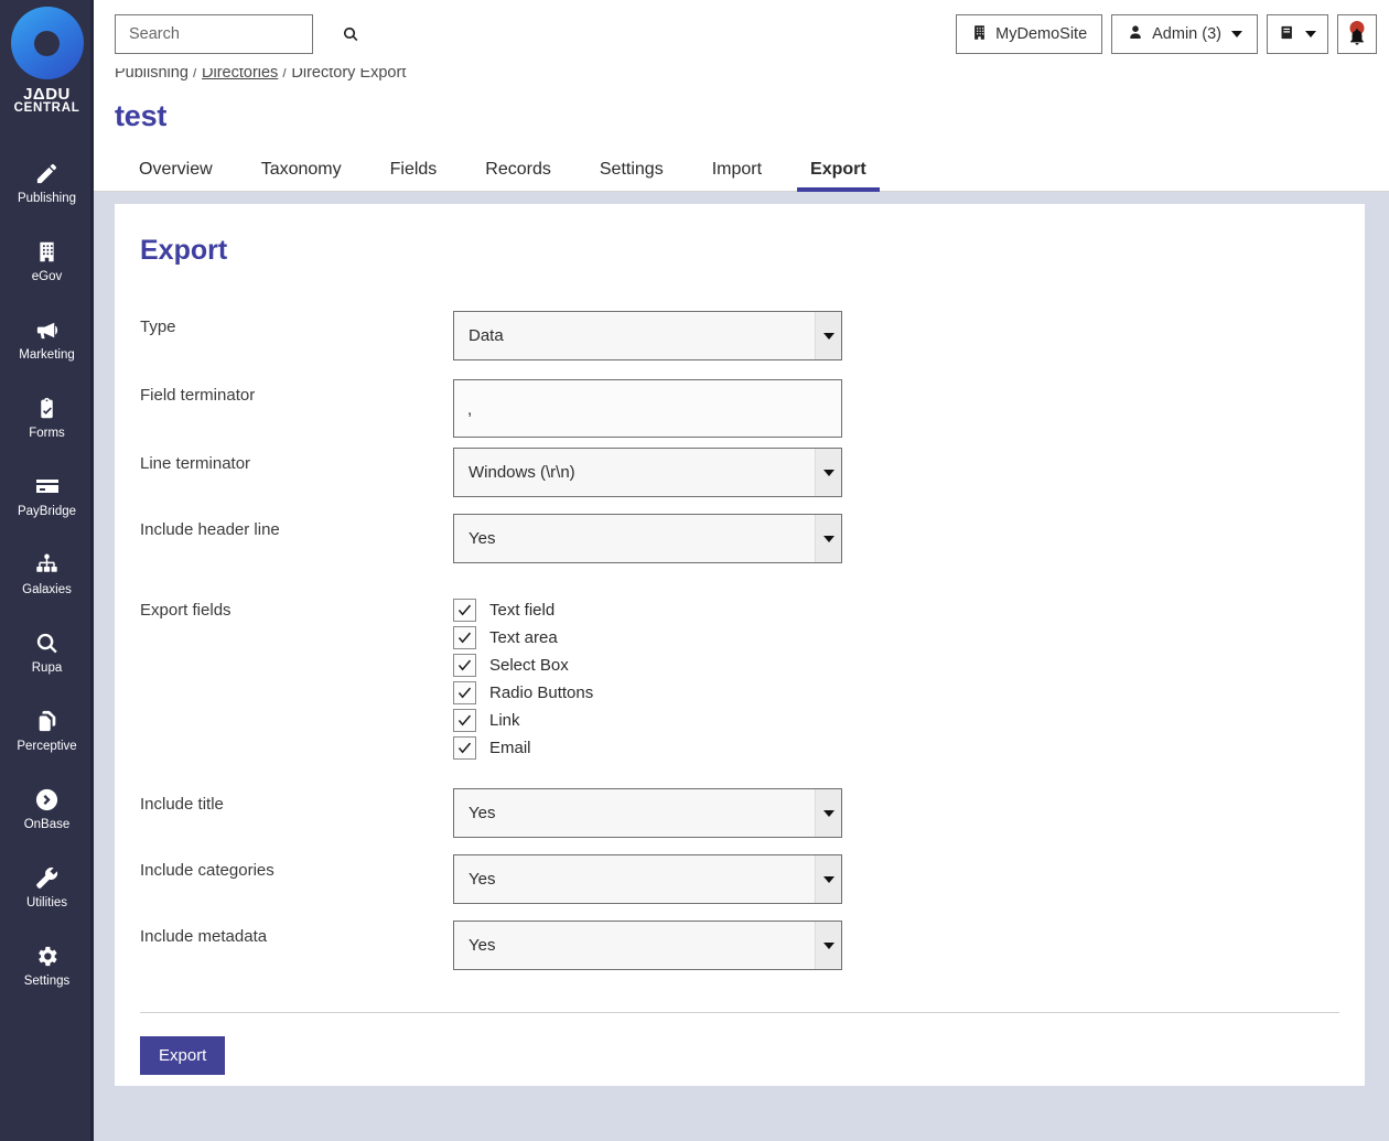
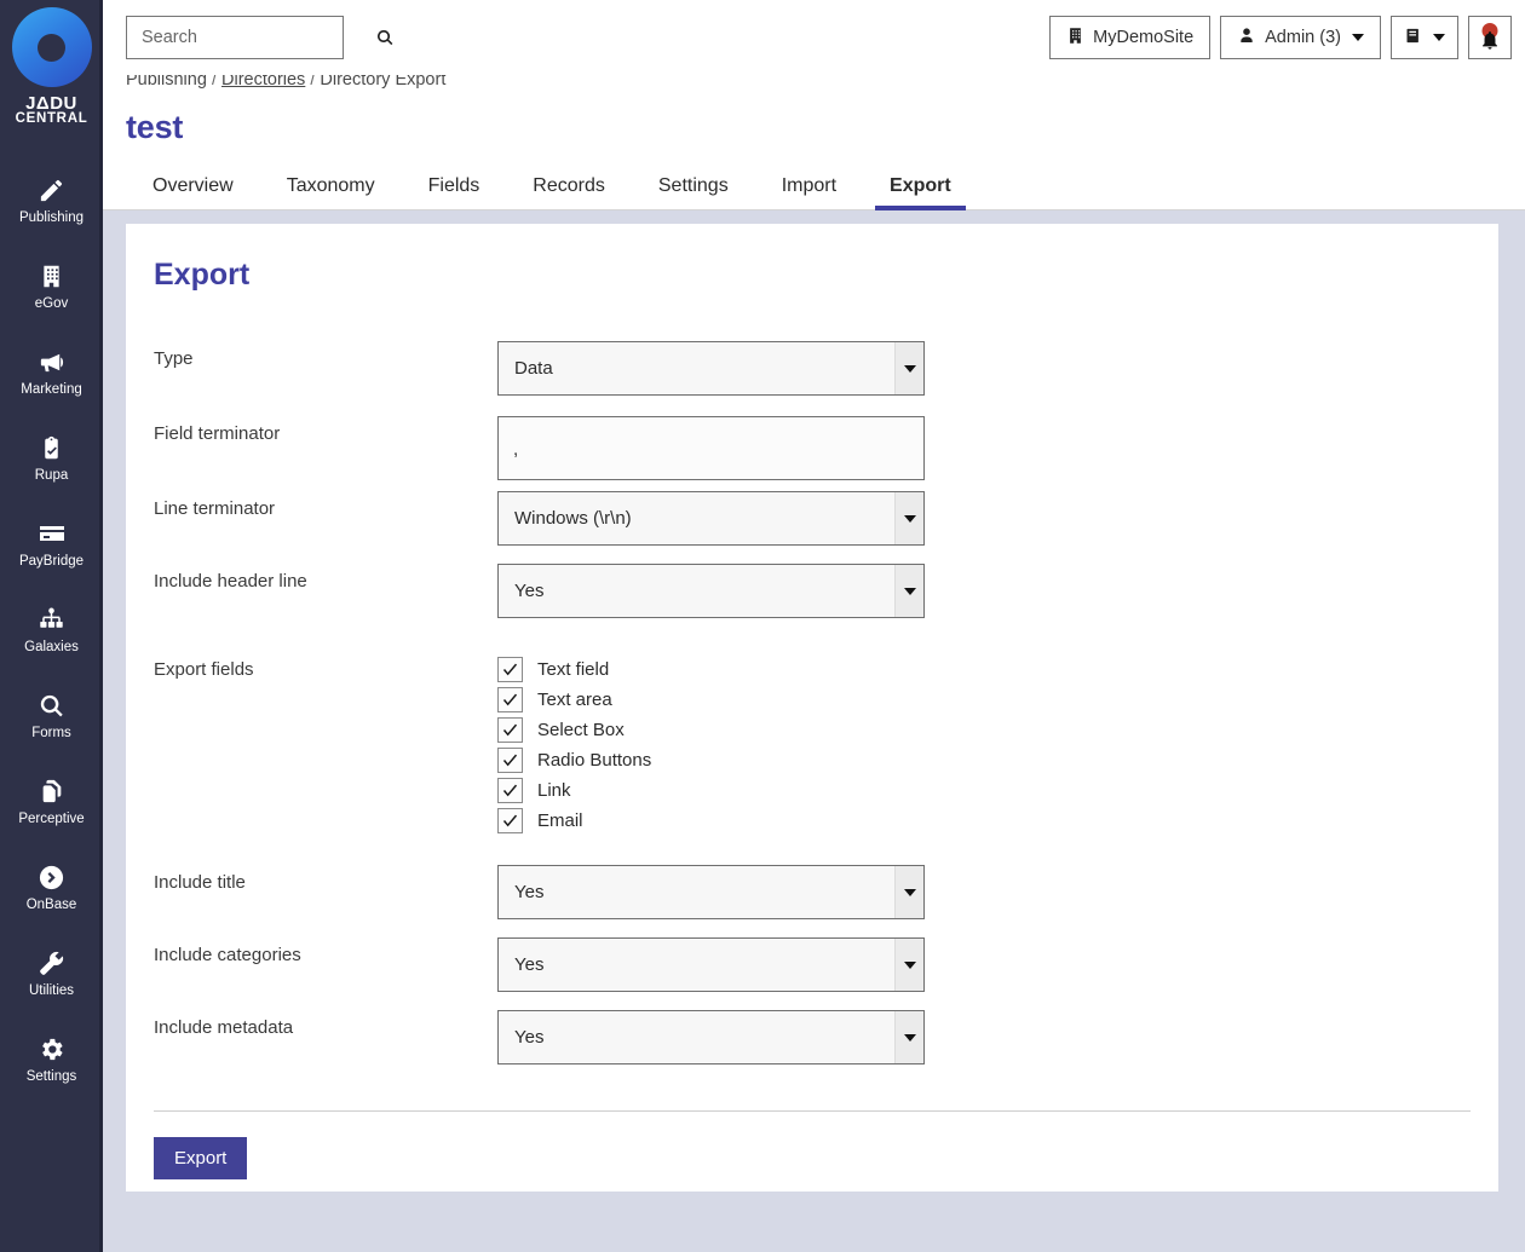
  JΔDU
  CENTRAL
  Publishing
  eGov
  Marketing
- Forms
+ Rupa
  PayBridge
  Galaxies
- Rupa
+ Forms
  Perceptive
  OnBase
  Utilities
  Settings
  Search
  MyDemoSite
  Admin (3)
  Publishing / Directories / Directory Export
  test
  Overview
  Taxonomy
  Fields
  Records
  Settings
  Import
  Export
  Export
  Type
  Data
  Field terminator
  ,
  Line terminator
  Windows (\r\n)
  Include header line
  Yes
  Export fields
  Text field
  Text area
  Select Box
  Radio Buttons
  Link
  Email
  Include title
  Yes
  Include categories
  Yes
  Include metadata
  Yes
  Export
